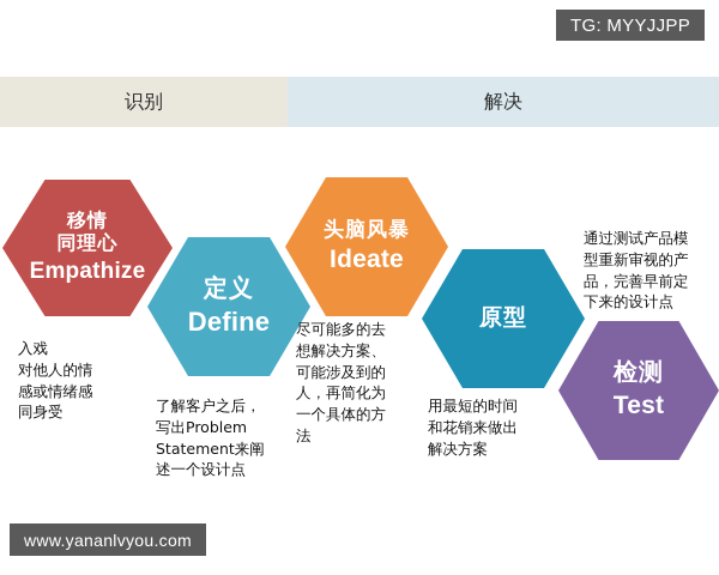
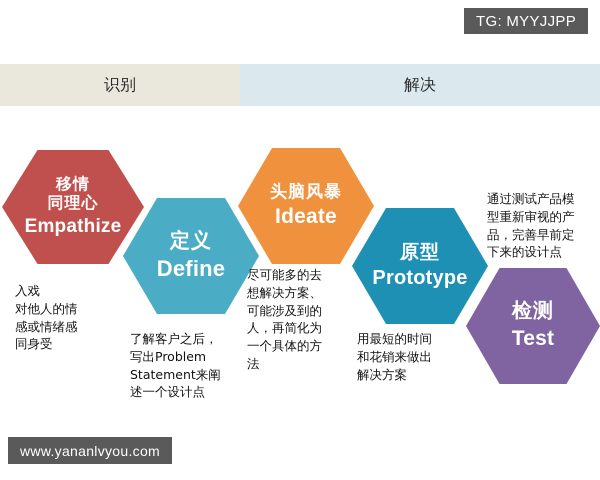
  TG: MYYJJPP
  识别
  解决
  移情
  同理心
  Empathize
  定义
  Define
  头脑风暴
  Ideate
  原型
+ Prototype
  检测
  Test
  入戏
  对他人的情
  感或情绪感
  同身受
  了解客户之后，
  写出Problem
  Statement来阐
  述一个设计点
  尽可能多的去
  想解决方案、
  可能涉及到的
  人，再简化为
  一个具体的方
  法
  用最短的时间
  和花销来做出
  解决方案
  通过测试产品模
  型重新审视的产
  品，完善早前定
  下来的设计点
  www.yananlvyou.com
